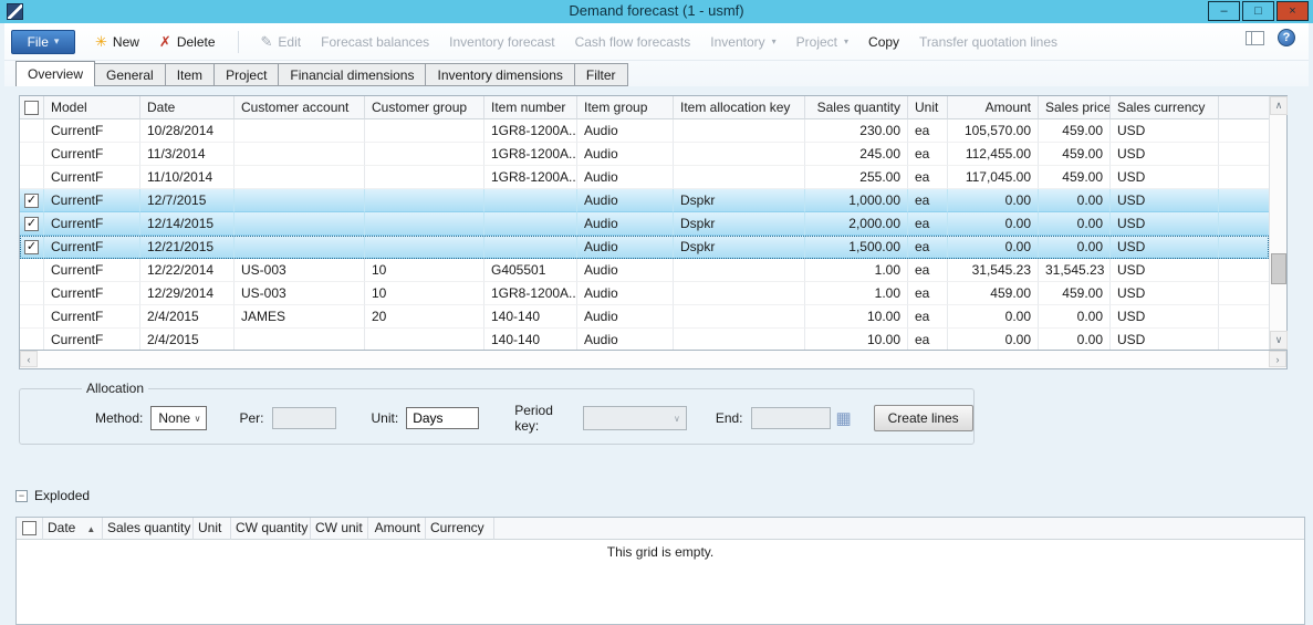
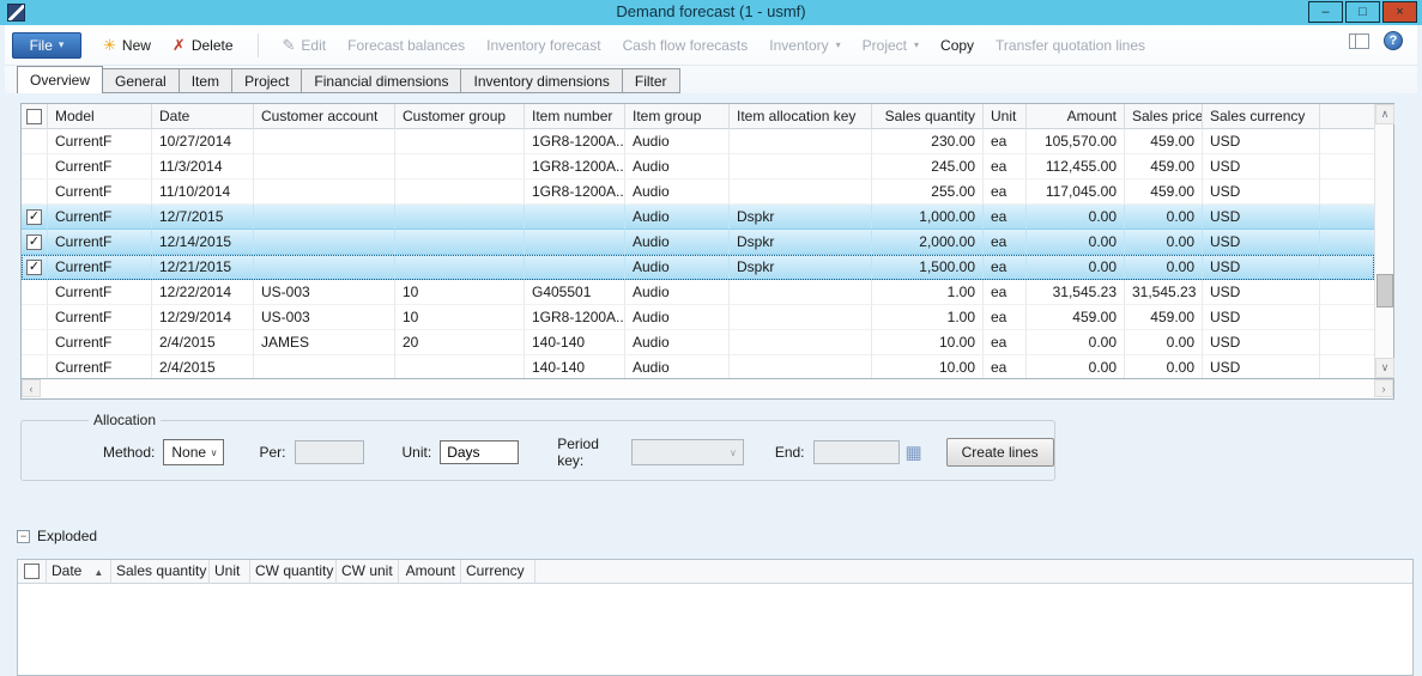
  Demand forecast (1 - usmf)
  –
  □
  ×
  File
  ▾
  ✳
  New
  ✗
  Delete
  ✎
  Edit
  Forecast balances
  Inventory forecast
  Cash flow forecasts
  Inventory
  ▾
  Project
  ▾
  Copy
  Transfer quotation lines
  ?
  Overview
  General
  Item
  Project
  Financial dimensions
  Inventory dimensions
  Filter
  Model
  Date
  Customer account
  Customer group
  Item number
  Item group
  Item allocation key
  Sales quantity
  Unit
  Amount
  Sales price
  Sales currency
  CurrentF
- 10/28/2014
+ 10/27/2014
  1GR8-1200A..
  Audio
  230.00
  ea
  105,570.00
  459.00
  USD
  CurrentF
  11/3/2014
  1GR8-1200A..
  Audio
  245.00
  ea
  112,455.00
  459.00
  USD
  CurrentF
  11/10/2014
  1GR8-1200A..
  Audio
  255.00
  ea
  117,045.00
  459.00
  USD
  ✓
  CurrentF
  12/7/2015
  Audio
  Dspkr
  1,000.00
  ea
  0.00
  0.00
  USD
  ✓
  CurrentF
  12/14/2015
  Audio
  Dspkr
  2,000.00
  ea
  0.00
  0.00
  USD
  ✓
  CurrentF
  12/21/2015
  Audio
  Dspkr
  1,500.00
  ea
  0.00
  0.00
  USD
  CurrentF
  12/22/2014
  US-003
  10
  G405501
  Audio
  1.00
  ea
  31,545.23
  31,545.23
  USD
  CurrentF
  12/29/2014
  US-003
  10
  1GR8-1200A..
  Audio
  1.00
  ea
  459.00
  459.00
  USD
  CurrentF
  2/4/2015
  JAMES
  20
  140-140
  Audio
  10.00
  ea
  0.00
  0.00
  USD
  CurrentF
  2/4/2015
  140-140
  Audio
  10.00
  ea
  0.00
  0.00
  USD
  ∧
  ∨
  ‹
  ›
  Allocation
  Method:
  None
  ∨
  Per:
  Unit:
  Days
  Period key:
  ∨
  End:
  ▦
  Create lines
  −
  Exploded
  Date ▲
  Sales quantity
  Unit
  CW quantity
  CW unit
  Amount
  Currency
- This grid is empty.
